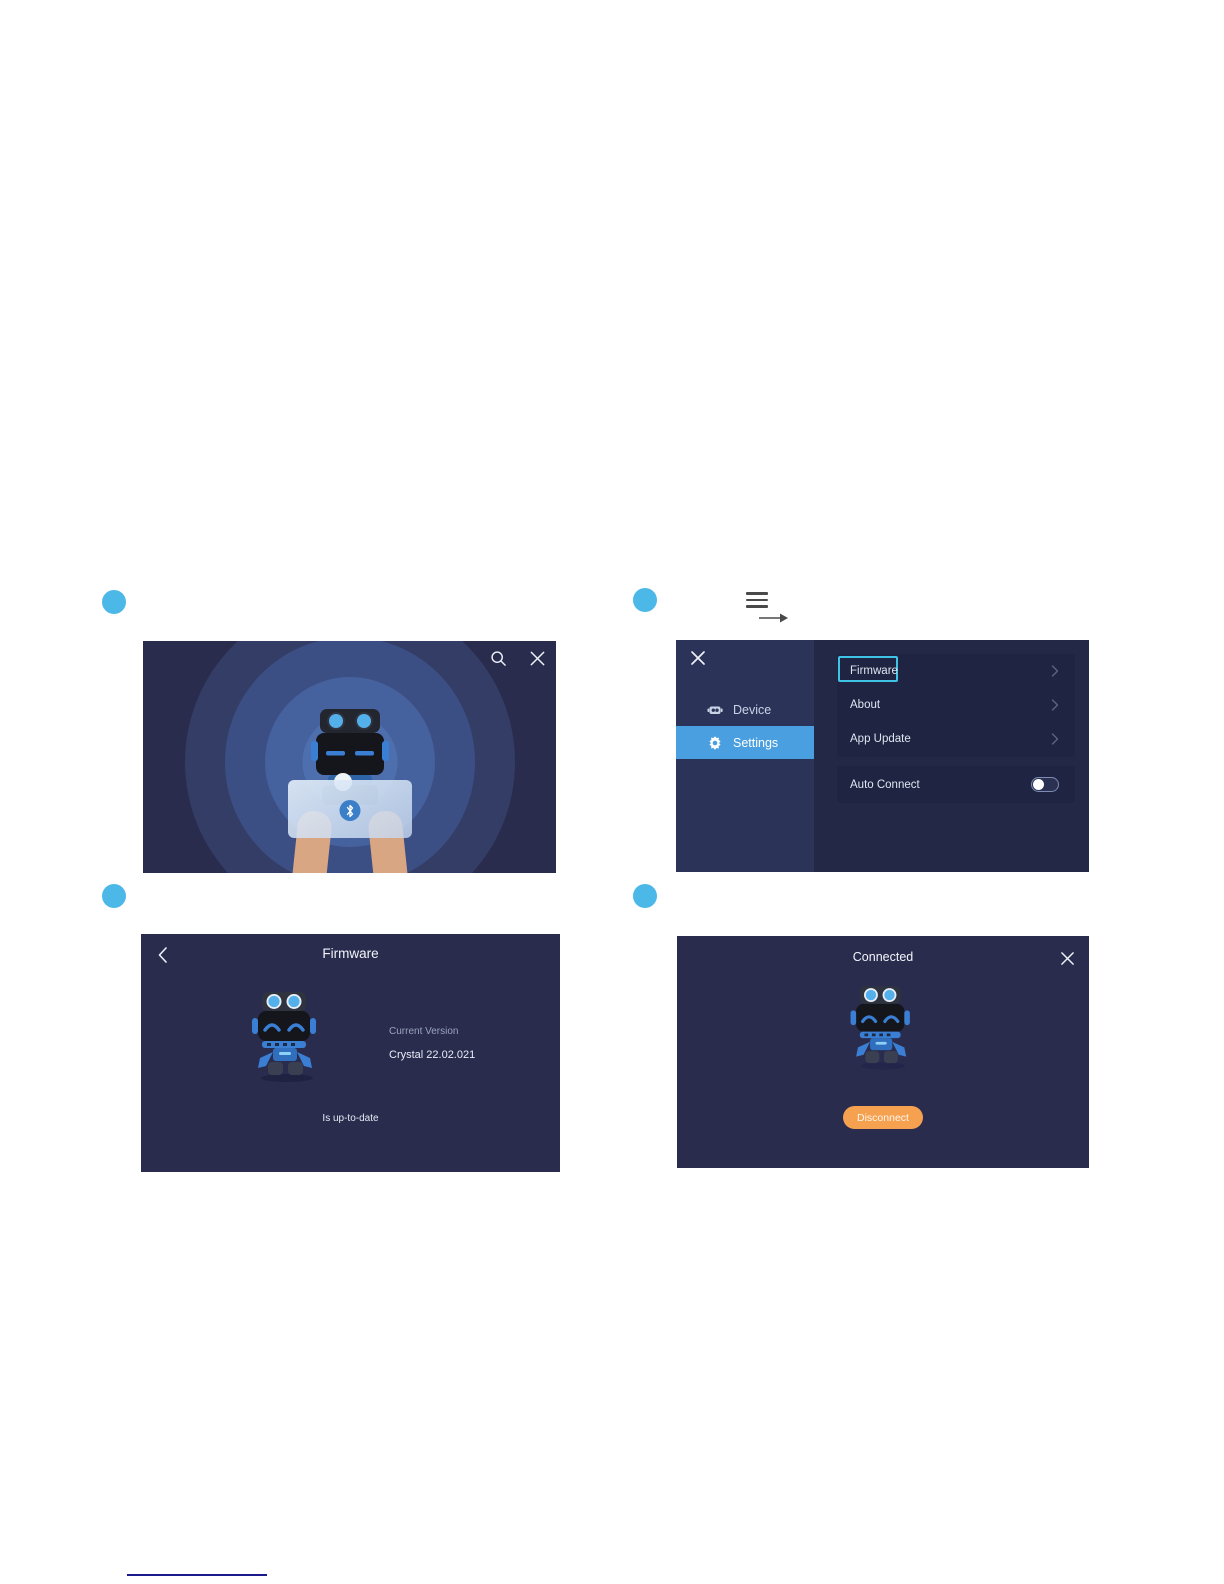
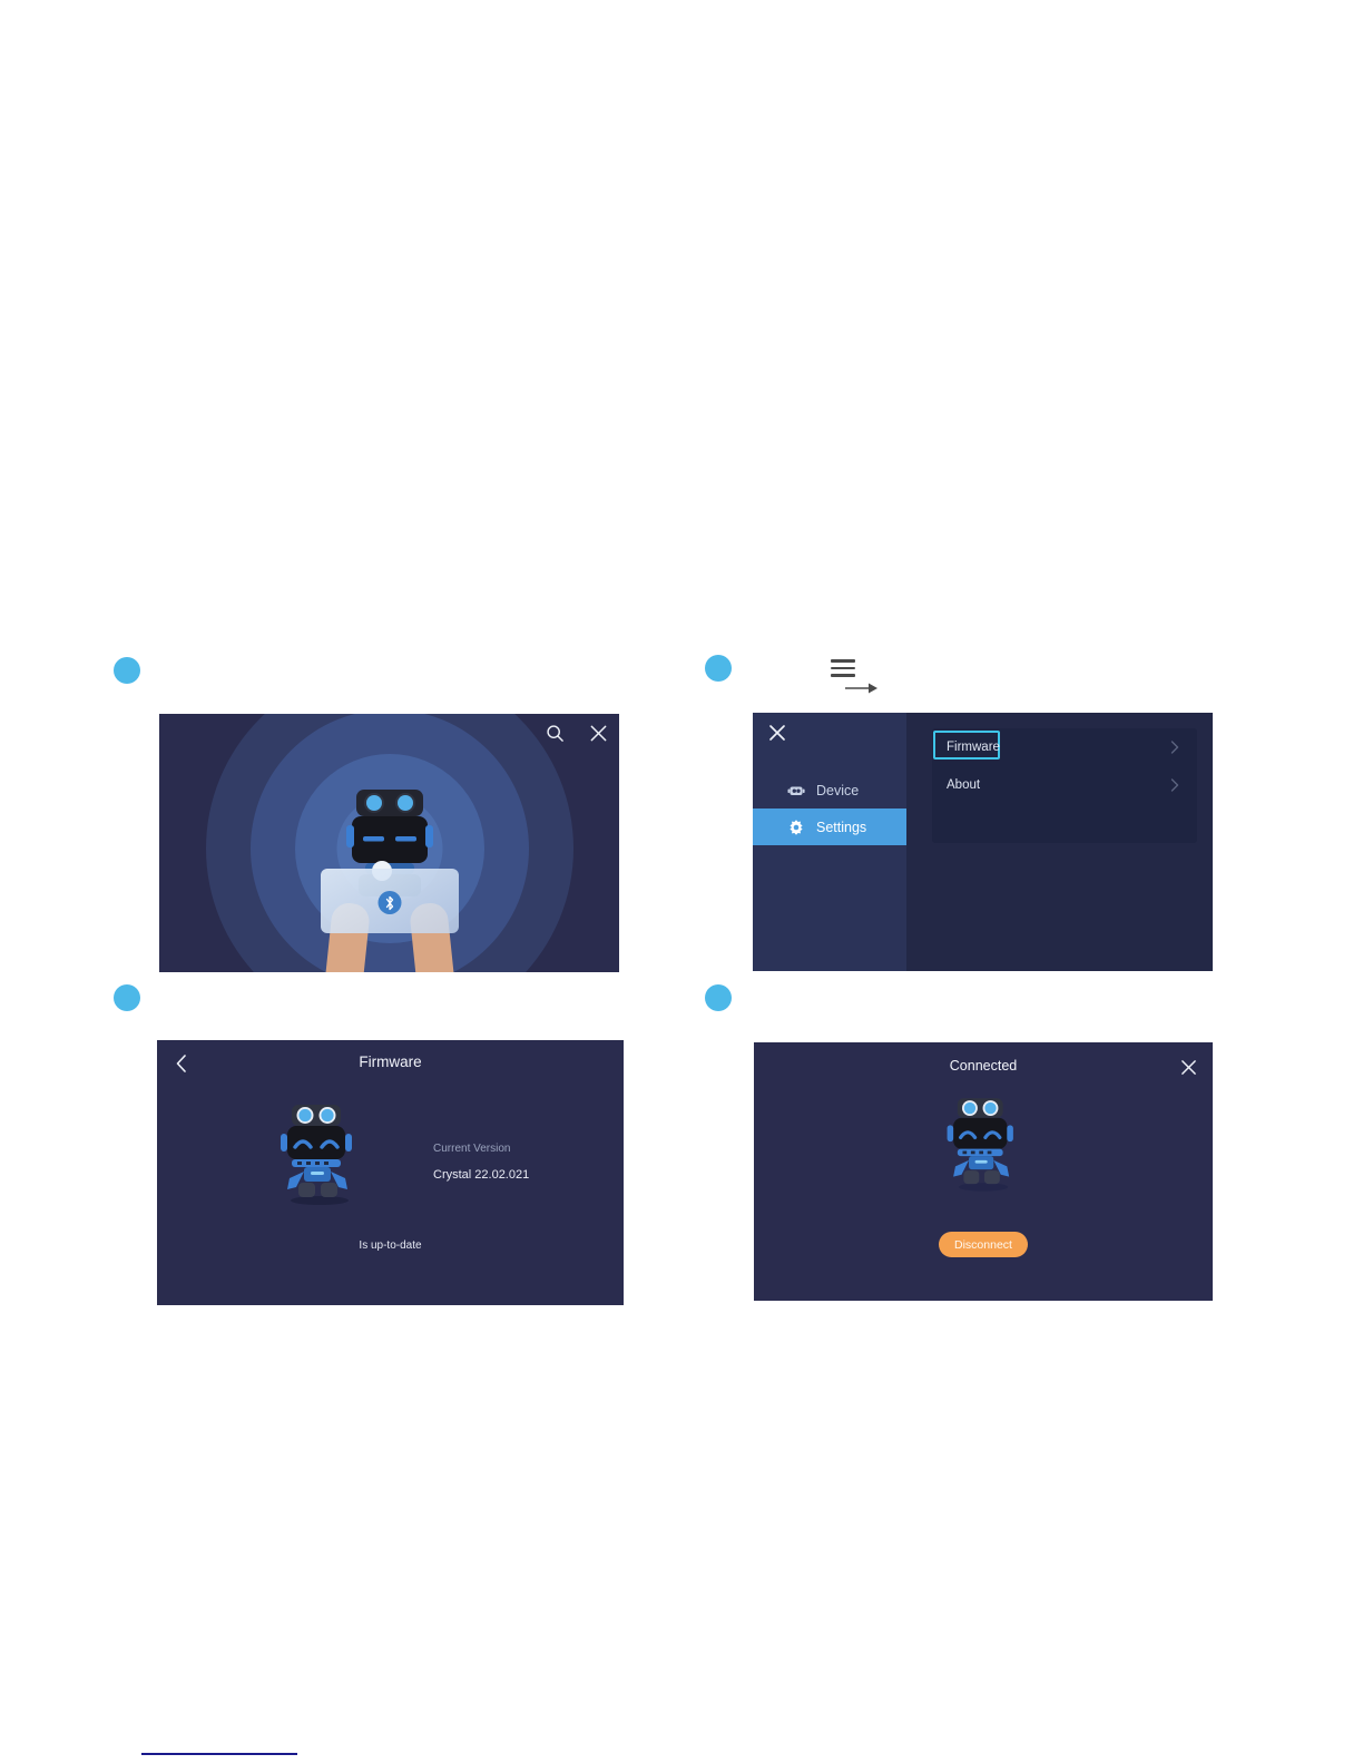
  Device
  Settings
  Firmware
  About
- App Update
- Auto Connect
  Firmware
  Current Version
  Crystal 22.02.021
  Is up-to-date
  Connected
  Disconnect
